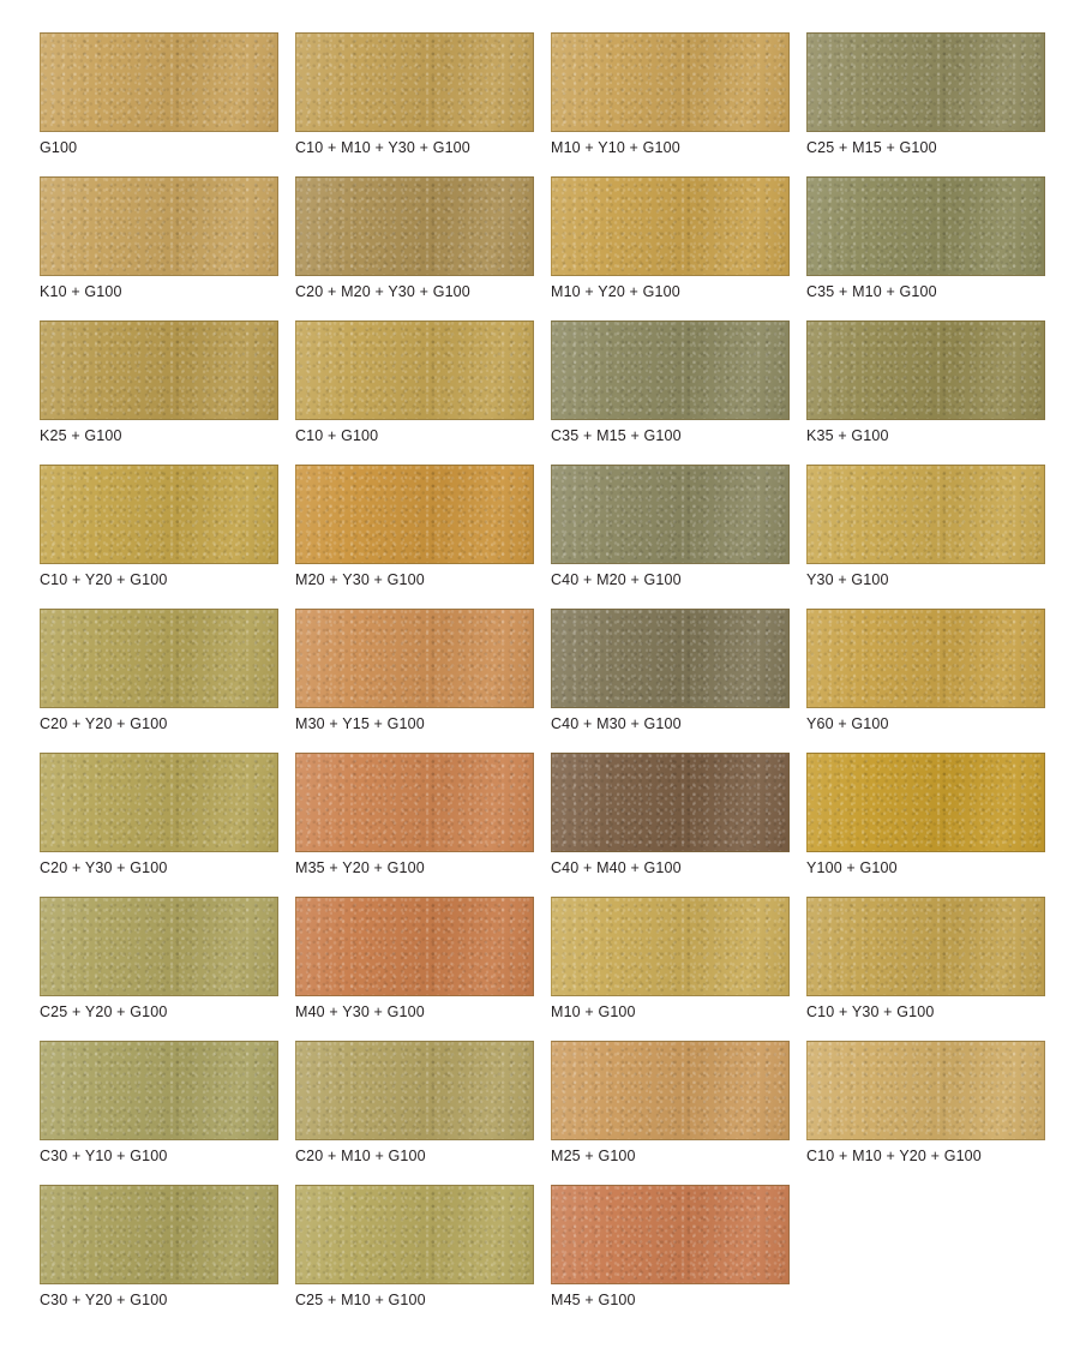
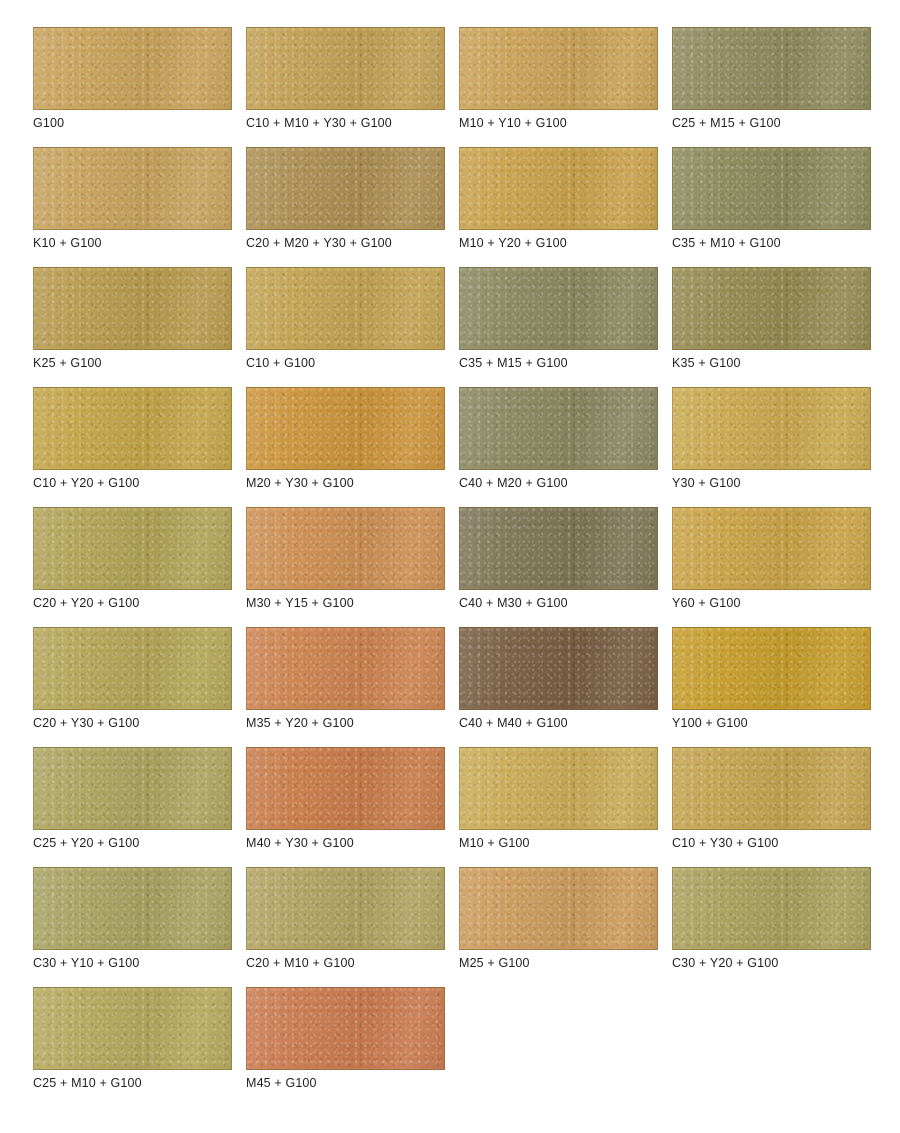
  G100
  C10 + M10 + Y30 + G100
  M10 + Y10 + G100
  C25 + M15 + G100
  K10 + G100
  C20 + M20 + Y30 + G100
  M10 + Y20 + G100
  C35 + M10 + G100
  K25 + G100
  C10 + G100
  C35 + M15 + G100
  K35 + G100
  C10 + Y20 + G100
  M20 + Y30 + G100
  C40 + M20 + G100
  Y30 + G100
  C20 + Y20 + G100
  M30 + Y15 + G100
  C40 + M30 + G100
  Y60 + G100
  C20 + Y30 + G100
  M35 + Y20 + G100
  C40 + M40 + G100
  Y100 + G100
  C25 + Y20 + G100
  M40 + Y30 + G100
  M10 + G100
  C10 + Y30 + G100
  C30 + Y10 + G100
  C20 + M10 + G100
  M25 + G100
- C10 + M10 + Y20 + G100
  C30 + Y20 + G100
  C25 + M10 + G100
  M45 + G100
